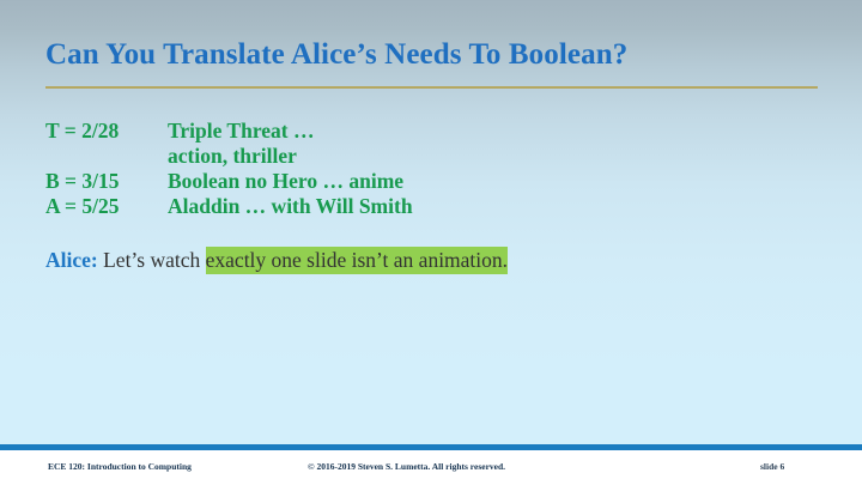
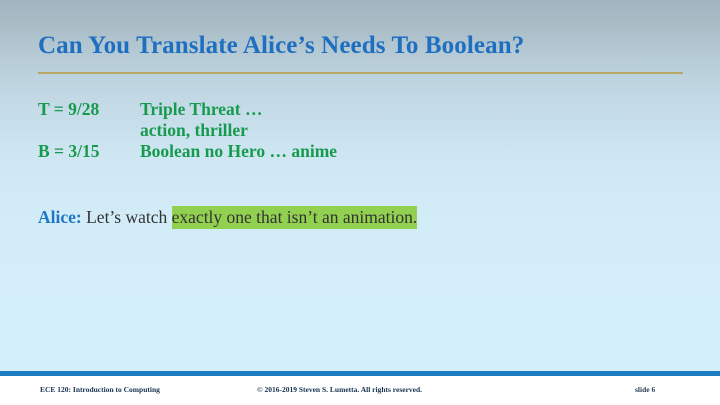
  Can You Translate Alice’s Needs To Boolean?
- T = 2/28
+ T = 9/28
  Triple Threat …
  action, thriller
  B = 3/15
  Boolean no Hero … anime
- A = 5/25
- Aladdin … with Will Smith
- Alice: Let’s watch exactly one slide isn’t an animation.
+ Alice: Let’s watch exactly one that isn’t an animation.
  ECE 120: Introduction to Computing
  © 2016-2019 Steven S. Lumetta. All rights reserved.
  slide 6
